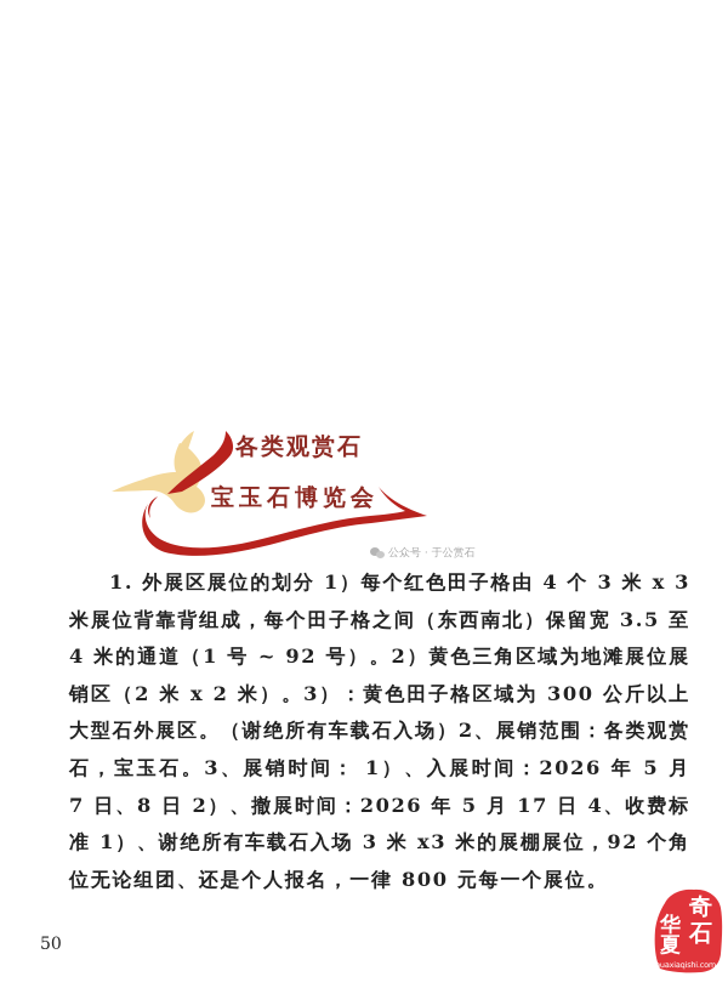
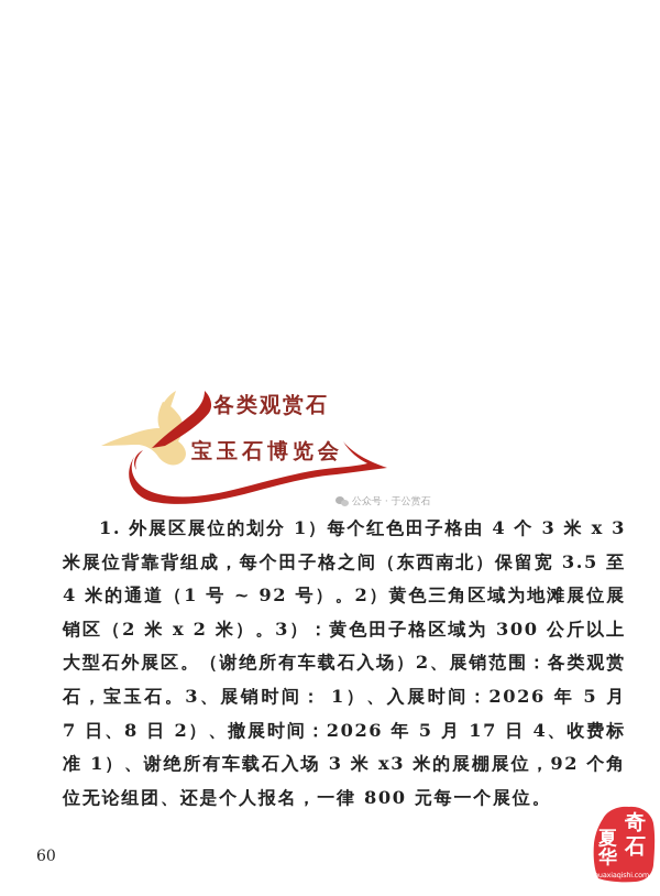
  各类观赏石
  宝玉石博览会
  公众号 · 于公赏石
  1. 外展区展位的划分 1）每个红色田子格由 4 个 3 米 x 3 米展位背靠背组成，每个田子格之间（东西南北）保留宽 3.5 至 4 米的通道（1 号 ~ 92 号）。2）黄色三角区域为地滩展位展销区（2 米 x 2 米）。3）：黄色田子格区域为 300 公斤以上大型石外展区。（谢绝所有车载石入场）2、展销范围：各类观赏石，宝玉石。3、展销时间： 1）、入展时间：2026 年 5 月 7 日、8 日 2）、撤展时间：2026 年 5 月 17 日 4、收费标准 1）、谢绝所有车载石入场 3 米 x3 米的展棚展位，92 个角位无论组团、还是个人报名，一律 800 元每一个展位。
- 50
+ 60
  奇
- 华
+ 夏
  石
- 夏
+ 华
  huaxiaqishi.com
